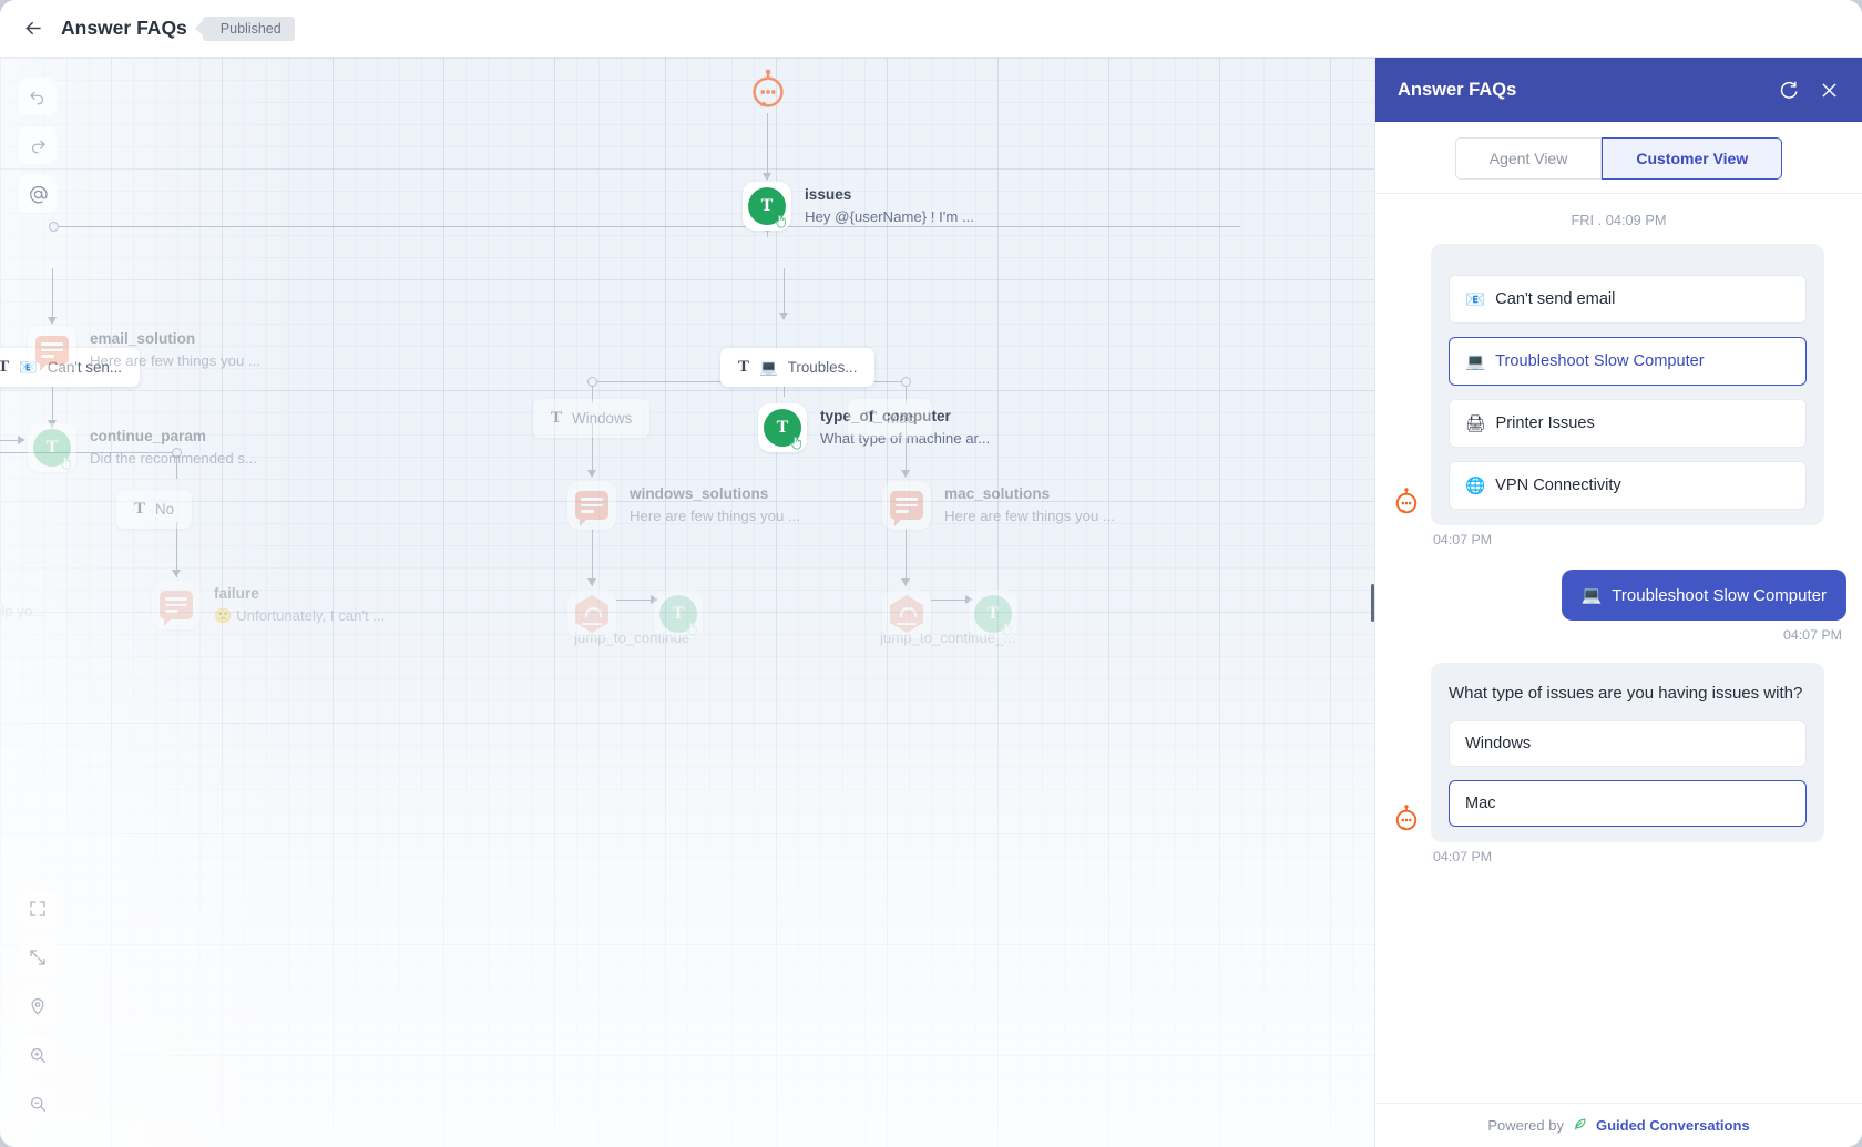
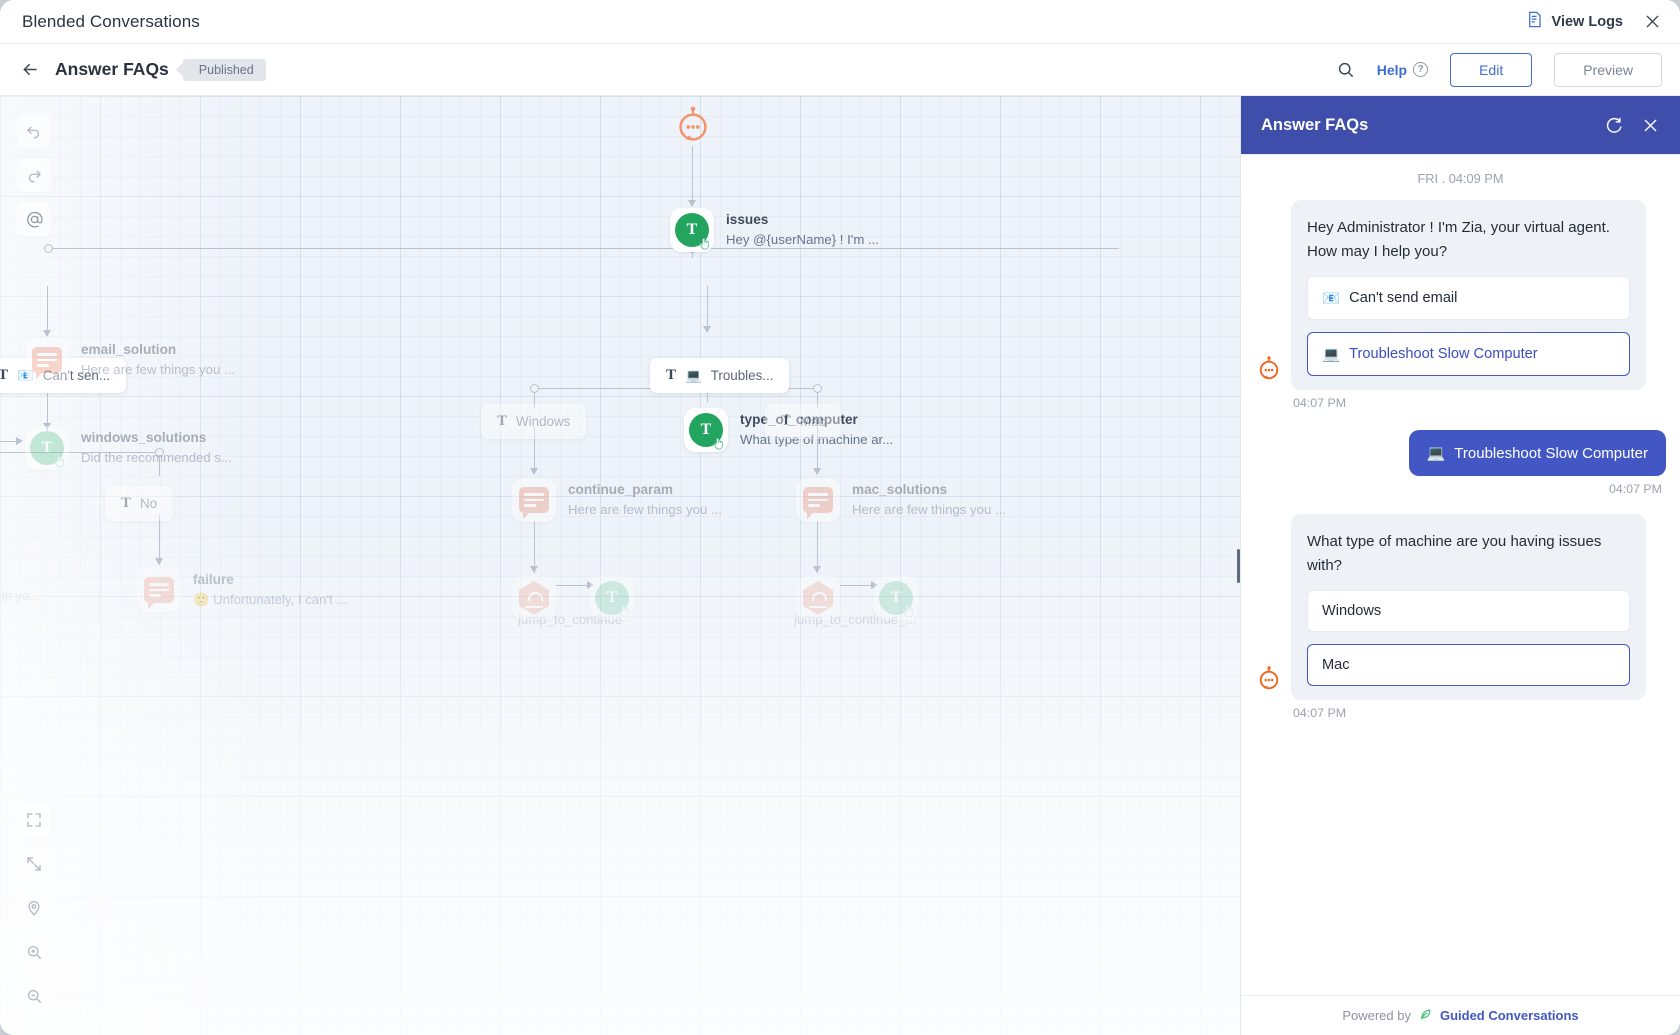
+ Blended Conversations
+ View Logs
  Answer FAQs
  Published
+ Help
+ ?
+ Edit
+ Preview
  T
  issues
  Hey @{userName} ! I'm ...
  T
  💻
  Troubles...
  T
  📧
  Can't sen...
  T
  type_of_computer
  What type of machine ar...
  email_solution
  Here are few things you ...
  T
- continue_param
+ windows_solutions
  Did the recommended s...
  T
  No
  failure
  🙁 Unfortunately, I can't ...
  T
  Windows
  T
  Mac
- windows_solutions
+ continue_param
  Here are few things you ...
  mac_solutions
  Here are few things you ...
  T
  T
  Answer FAQs
- Agent View
- Customer View
  FRI . 04:09 PM
+ Hey Administrator ! I'm Zia, your virtual agent. How may I help you?
  📧
  Can't send email
  💻
  Troubleshoot Slow Computer
- 🖨
- Printer Issues
- 🌐
- VPN Connectivity
  04:07 PM
  💻
  Troubleshoot Slow Computer
  04:07 PM
- What type of issues are you having issues with?
+ What type of machine are you having issues with?
  Windows
  Mac
  04:07 PM
  Powered by
  Guided Conversations
